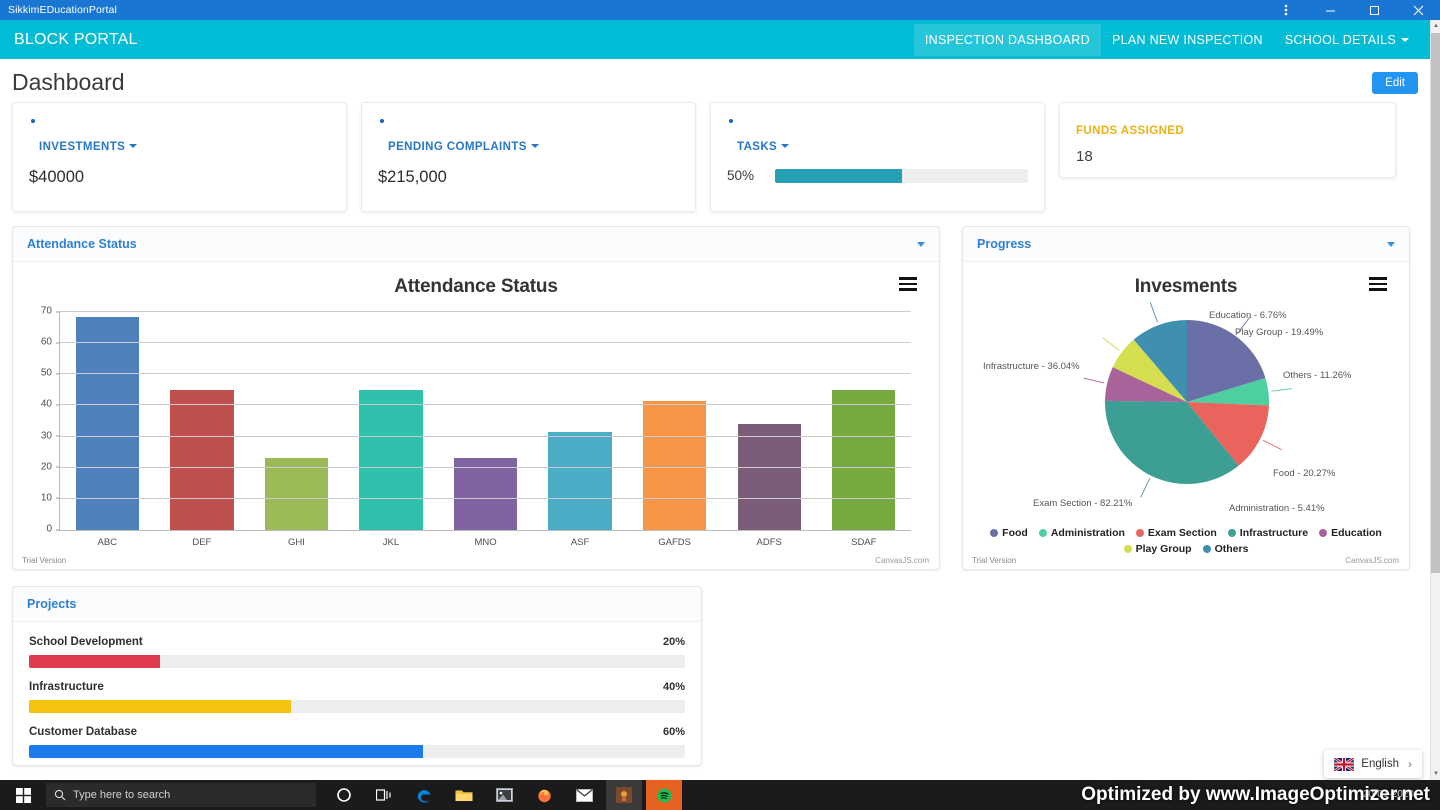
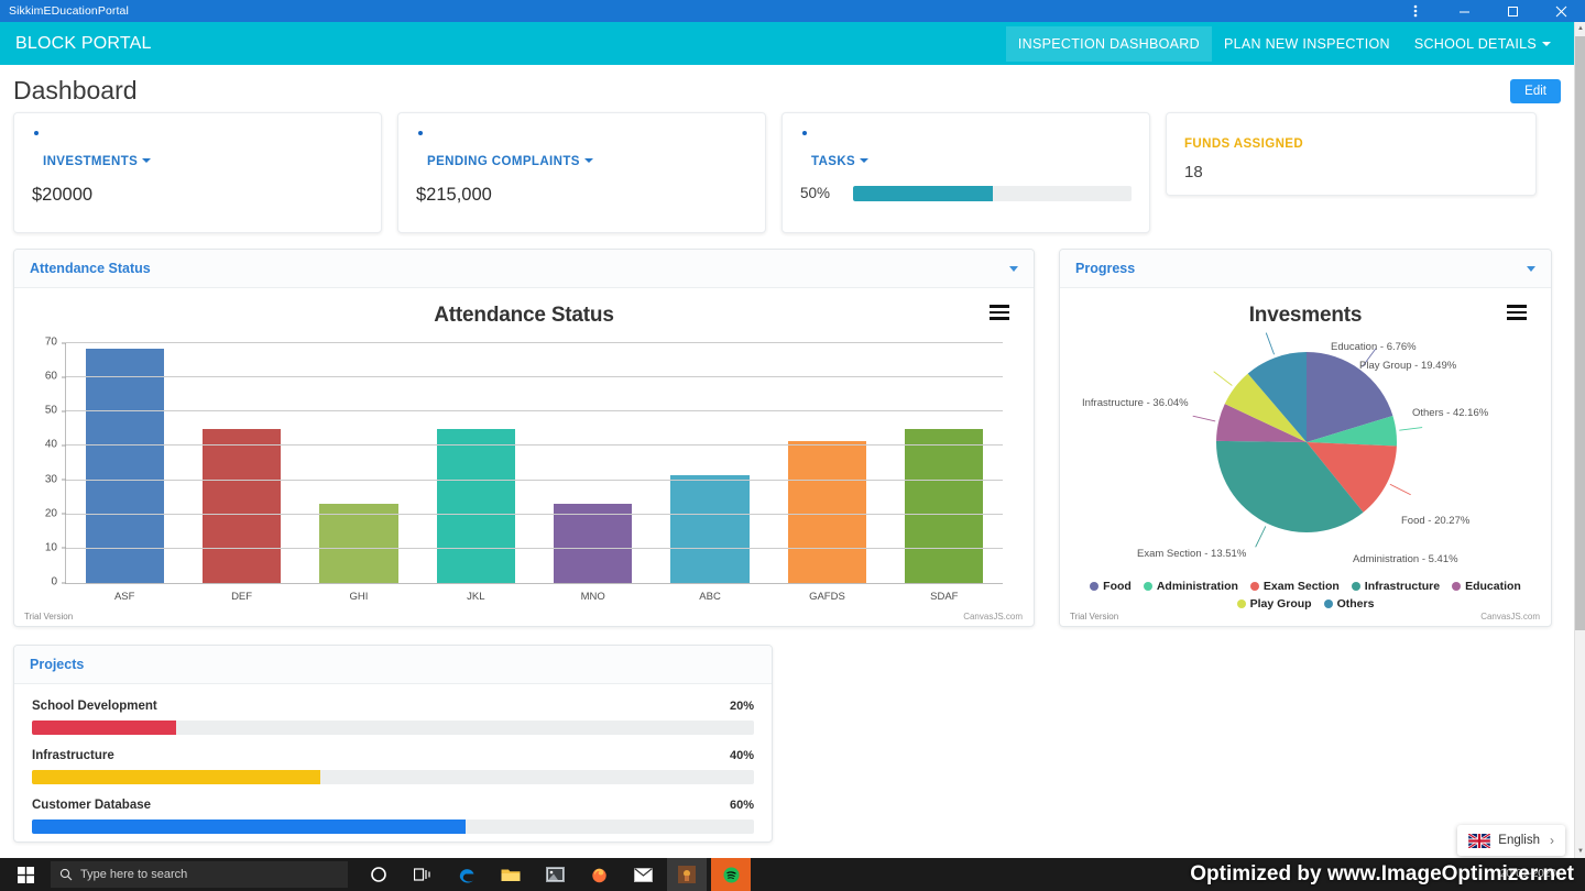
  SikkimEDucationPortal
  BLOCK PORTAL
  INSPECTION DASHBOARD
  PLAN NEW INSPECTION
  SCHOOL DETAILS
  Dashboard
  Edit
  INVESTMENTS
- $40000
+ $20000
  PENDING COMPLAINTS
  $215,000
  TASKS
  50%
  FUNDS ASSIGNED
  18
  Attendance Status
  Attendance Status
- ABC
+ ASF
  DEF
  GHI
  JKL
  MNO
- ASF
+ ABC
  GAFDS
- ADFS
  SDAF
  0
  10
  20
  30
  40
  50
  60
  70
  Trial Version
  CanvasJS.com
  Progress
  Invesments
  Education - 6.76%
  Play Group - 19.49%
- Others - 11.26%
+ Others - 42.16%
  Food - 20.27%
  Administration - 5.41%
- Exam Section - 82.21%
+ Exam Section - 13.51%
  Infrastructure - 36.04%
  Food
  Administration
  Exam Section
  Infrastructure
  Education
  Play Group
  Others
  Trial Version
  CanvasJS.com
  Projects
  School Development
  20%
  Infrastructure
  40%
  Customer Database
  60%
  English
  ›
  Type here to search
  20-01-2020
  Optimized by www.ImageOptimizer.net
